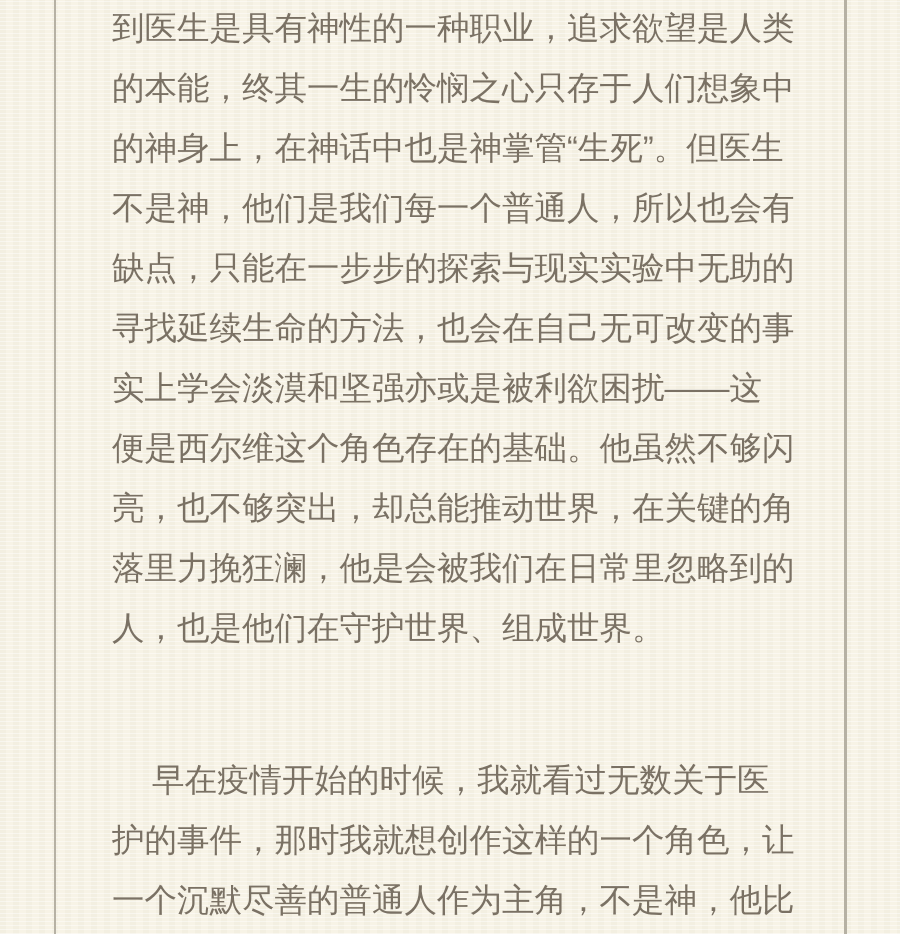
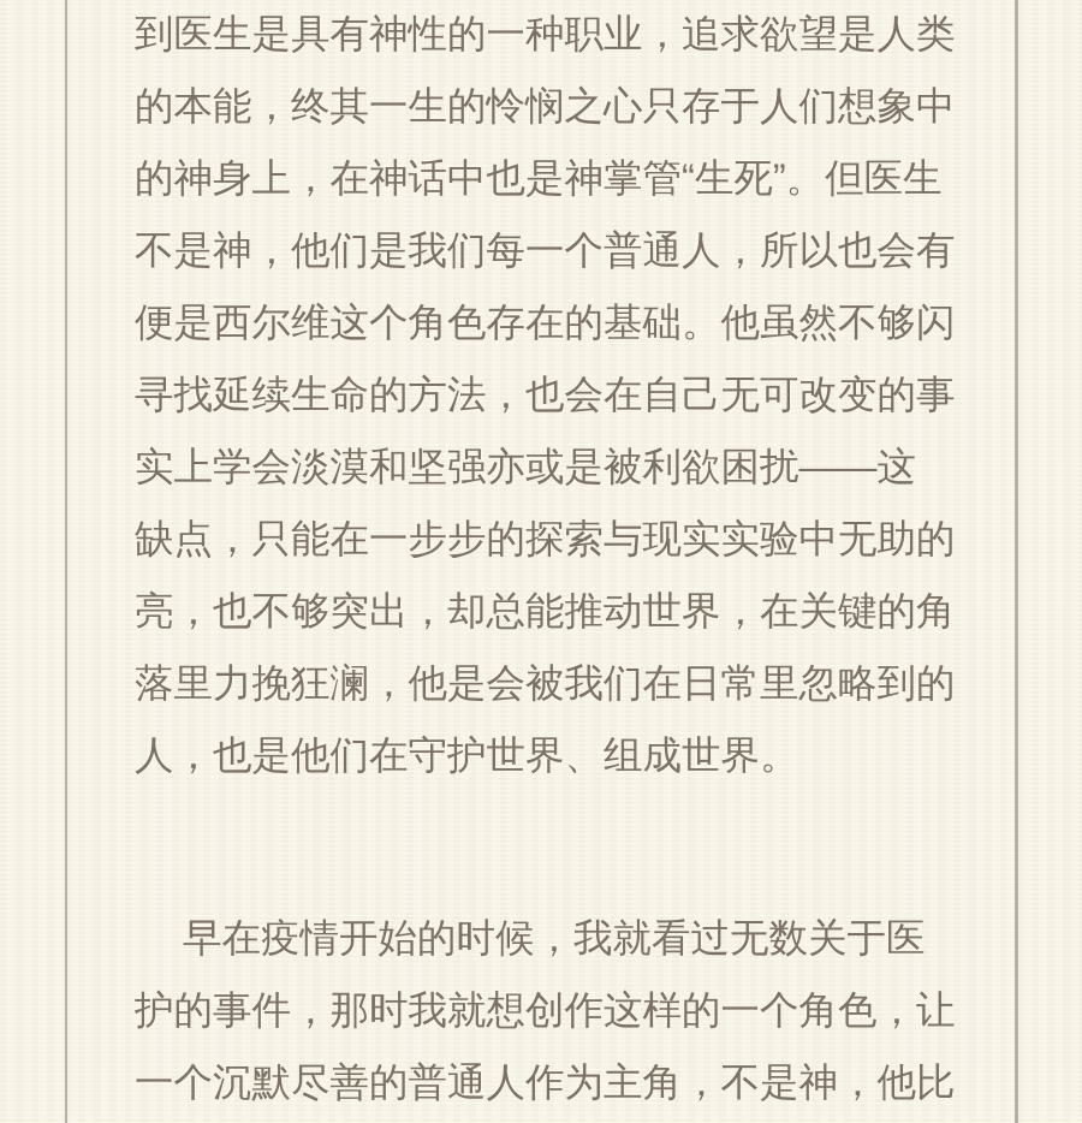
  到医生是具有神性的一种职业，追求欲望是人类
  的本能，终其一生的怜悯之心只存于人们想象中
  的神身上，在神话中也是神掌管“生死”。但医生
  不是神，他们是我们每一个普通人，所以也会有
- 缺点，只能在一步步的探索与现实实验中无助的
+ 便是西尔维这个角色存在的基础。他虽然不够闪
  寻找延续生命的方法，也会在自己无可改变的事
  实上学会淡漠和坚强亦或是被利欲困扰——这
- 便是西尔维这个角色存在的基础。他虽然不够闪
+ 缺点，只能在一步步的探索与现实实验中无助的
  亮，也不够突出，却总能推动世界，在关键的角
  落里力挽狂澜，他是会被我们在日常里忽略到的
  人，也是他们在守护世界、组成世界。
  早在疫情开始的时候，我就看过无数关于医
  护的事件，那时我就想创作这样的一个角色，让
  一个沉默尽善的普通人作为主角，不是神，他比
